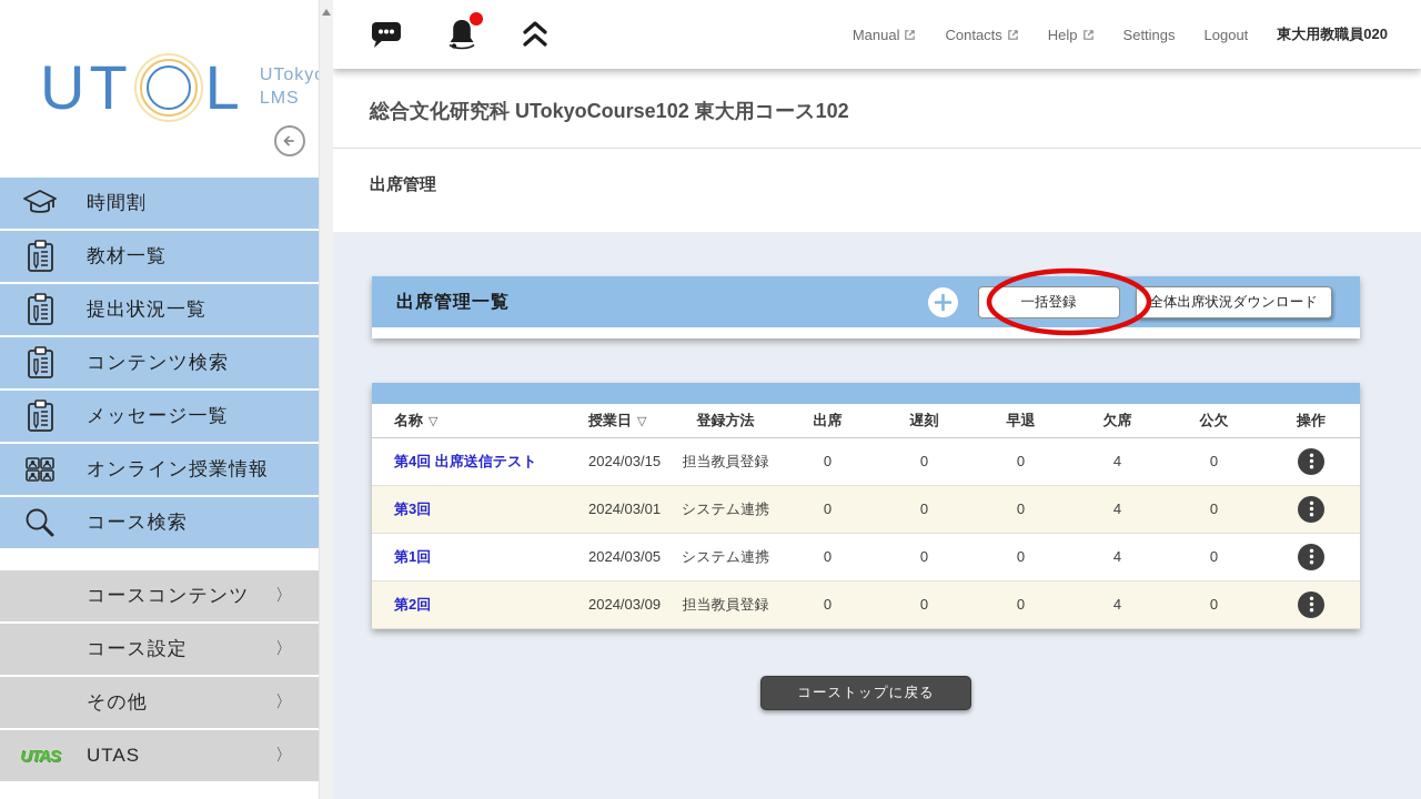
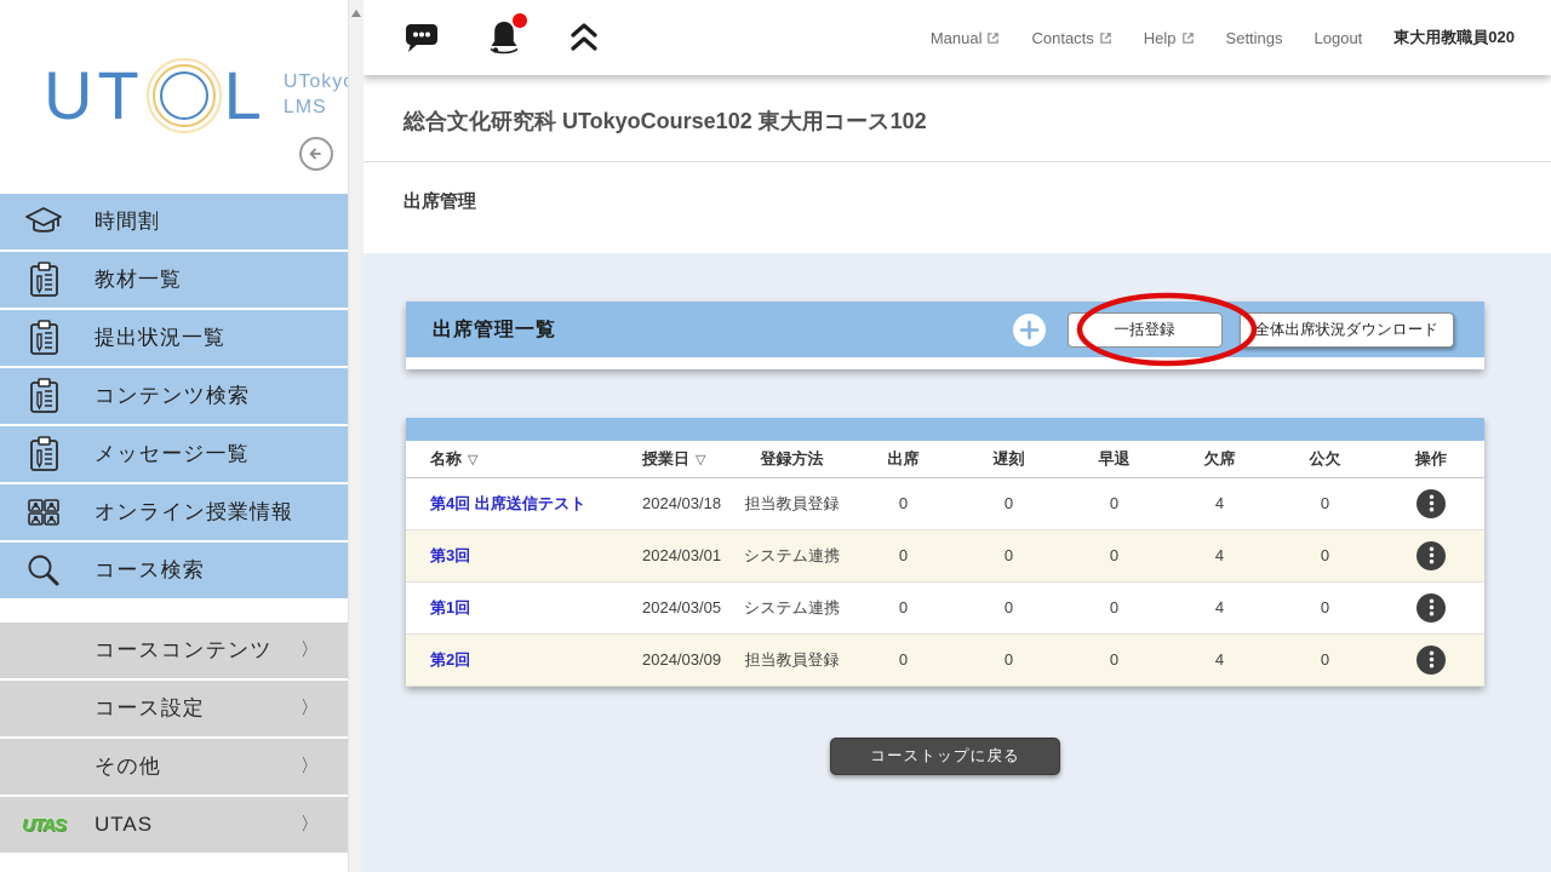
  UT
  L
  UToky
  LMS
  時間割
  教材一覧
  提出状況一覧
  コンテンツ検索
  メッセージ一覧
  オンライン授業情報
  コース検索
  コースコンテンツ
  〉
  コース設定
  〉
  その他
  〉
  UTAS
  UTAS
  〉
  Manual
  Contacts
  Help
  Settings
  Logout
  東大用教職員020
  総合文化研究科 UTokyoCourse102 東大用コース102
  出席管理
  出席管理一覧
  一括登録
  全体出席状況ダウンロード
  名称 ▽	授業日 ▽	登録方法	出席	遅刻	早退	欠席	公欠	操作
- 第4回 出席送信テスト	2024/03/15	担当教員登録	0	0	0	4	0
+ 第4回 出席送信テスト	2024/03/18	担当教員登録	0	0	0	4	0
  第3回	2024/03/01	システム連携	0	0	0	4	0
  第1回	2024/03/05	システム連携	0	0	0	4	0
  第2回	2024/03/09	担当教員登録	0	0	0	4	0
  コーストップに戻る
